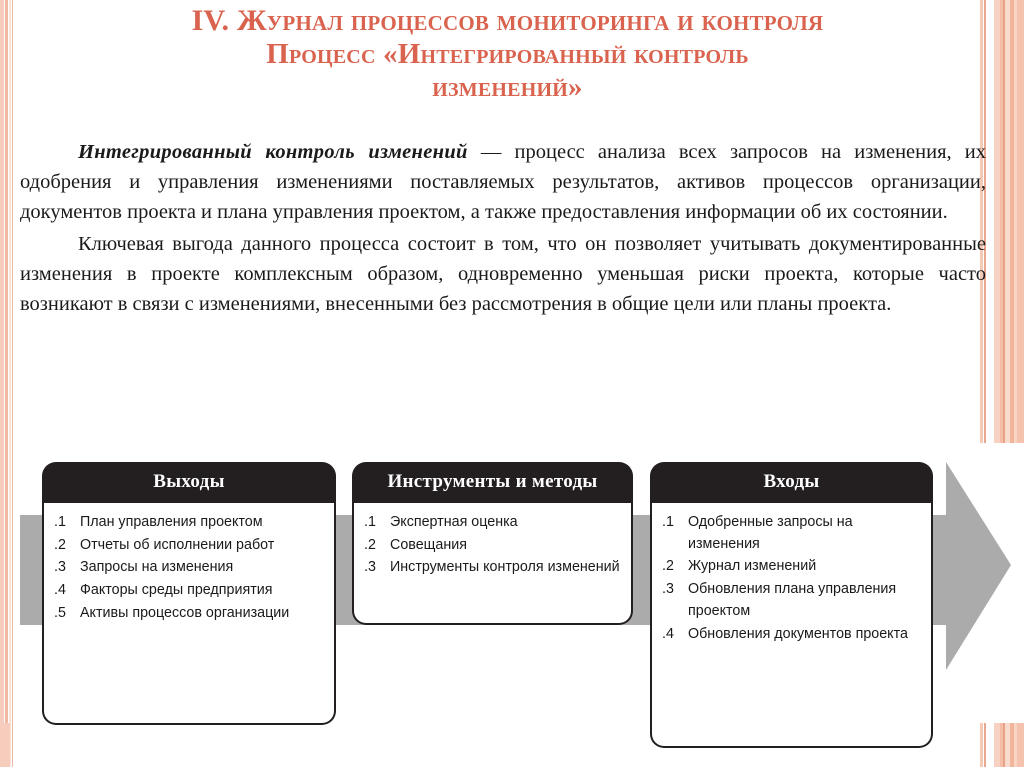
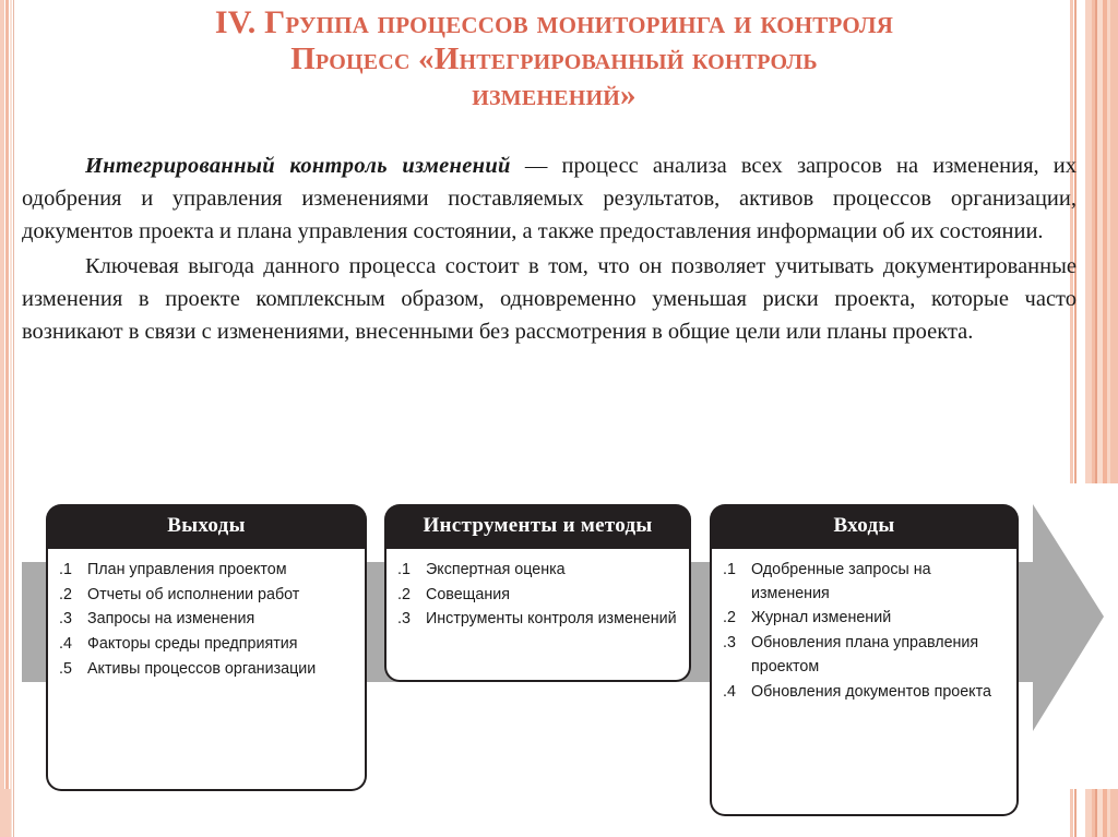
- IV. Журнал процессов мониторинга и контроля
+ IV. Группа процессов мониторинга и контроля
  Процесс «Интегрированный контроль
  изменений»
- Интегрированный контроль изменений — процесс анализа всех запросов на изменения, их одобрения и управления изменениями поставляемых результатов, активов процессов организации, документов проекта и плана управления проектом, а также предоставления информации об их состоянии.
+ Интегрированный контроль изменений — процесс анализа всех запросов на изменения, их одобрения и управления изменениями поставляемых результатов, активов процессов организации, документов проекта и плана управления состоянии, а также предоставления информации об их состоянии.
  Ключевая выгода данного процесса состоит в том, что он позволяет учитывать документированные изменения в проекте комплексным образом, одновременно уменьшая риски проекта, которые часто возникают в связи с изменениями, внесенными без рассмотрения в общие цели или планы проекта.
  Выходы
  .1
  План управления проектом
  .2
  Отчеты об исполнении работ
  .3
  Запросы на изменения
  .4
  Факторы среды предприятия
  .5
  Активы процессов организации
  Инструменты и методы
  .1
  Экспертная оценка
  .2
  Совещания
  .3
  Инструменты контроля изменений
  Входы
  .1
  Одобренные запросы на изменения
  .2
  Журнал изменений
  .3
  Обновления плана управления проектом
  .4
  Обновления документов проекта
